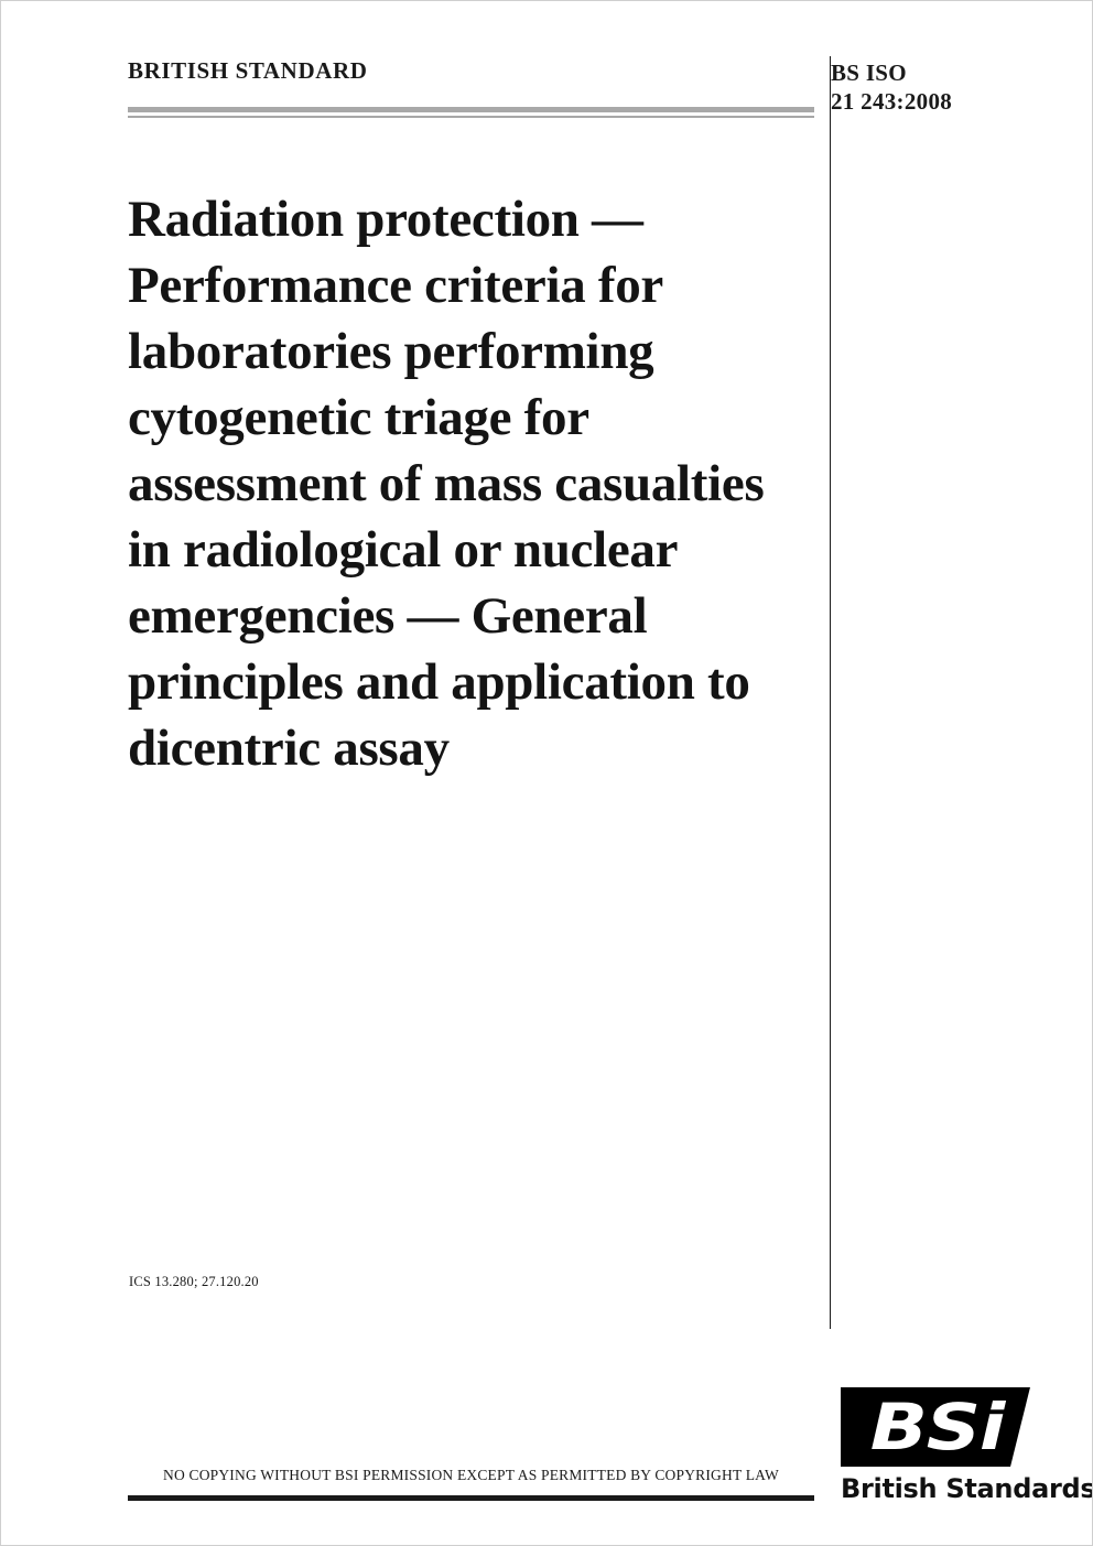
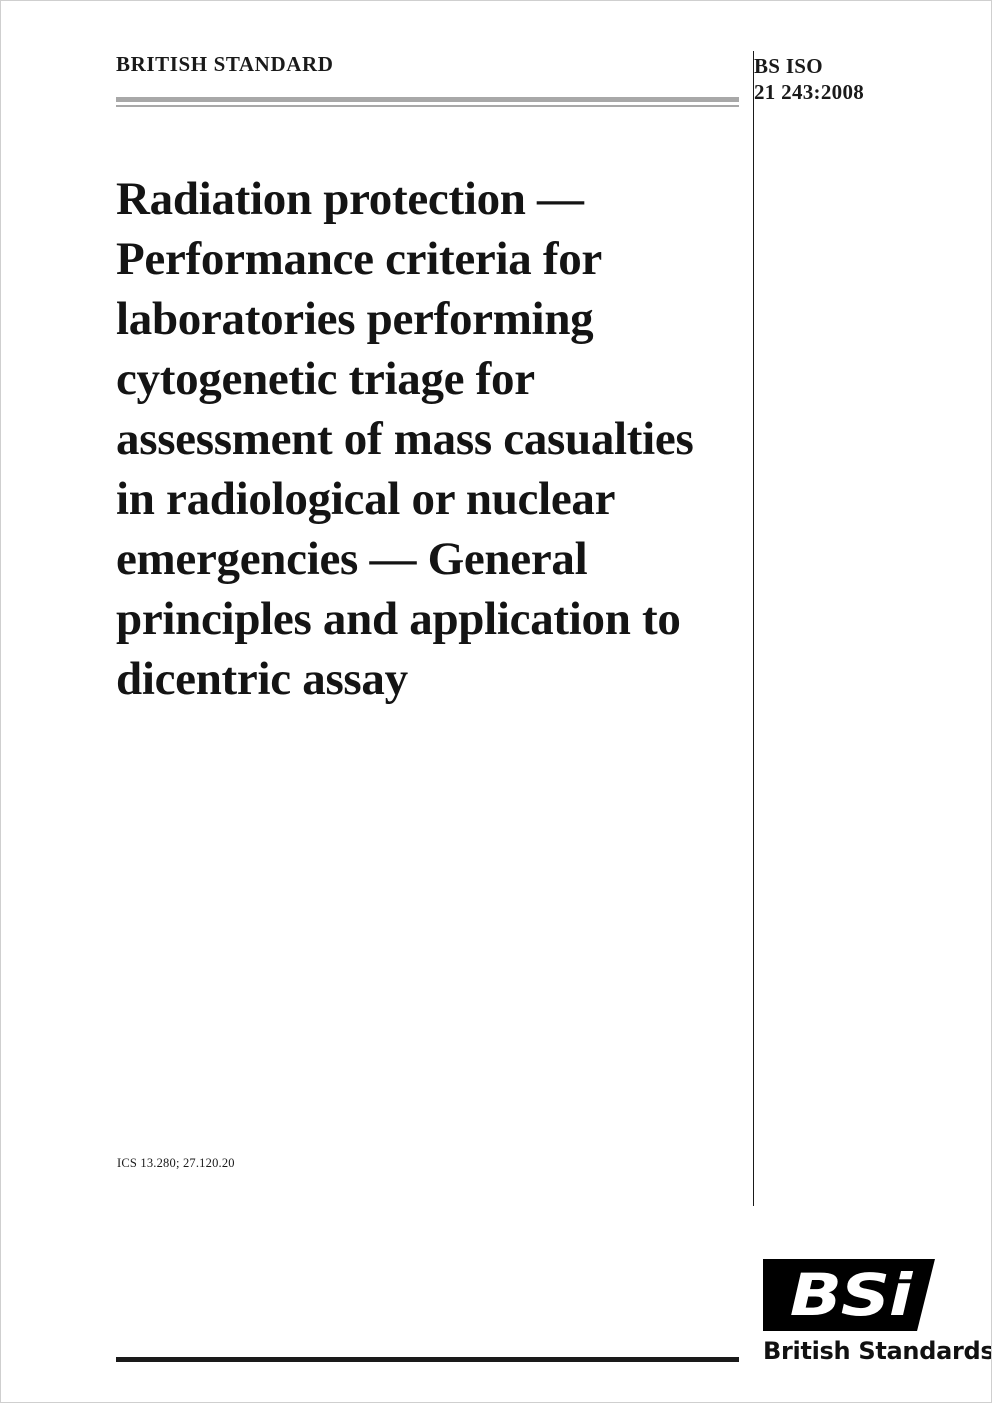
  BRITISH STANDARD
  BS ISO
  21 243:2008
  Radiation protection — Performance criteria for laboratories performing cytogenetic triage for assessment of mass casualties in radiological or nuclear emergencies — General principles and application to dicentric assay
  ICS 13.280; 27.120.20
- NO COPYING WITHOUT BSI PERMISSION EXCEPT AS PERMITTED BY COPYRIGHT LAW
  BSi
  British Standards
